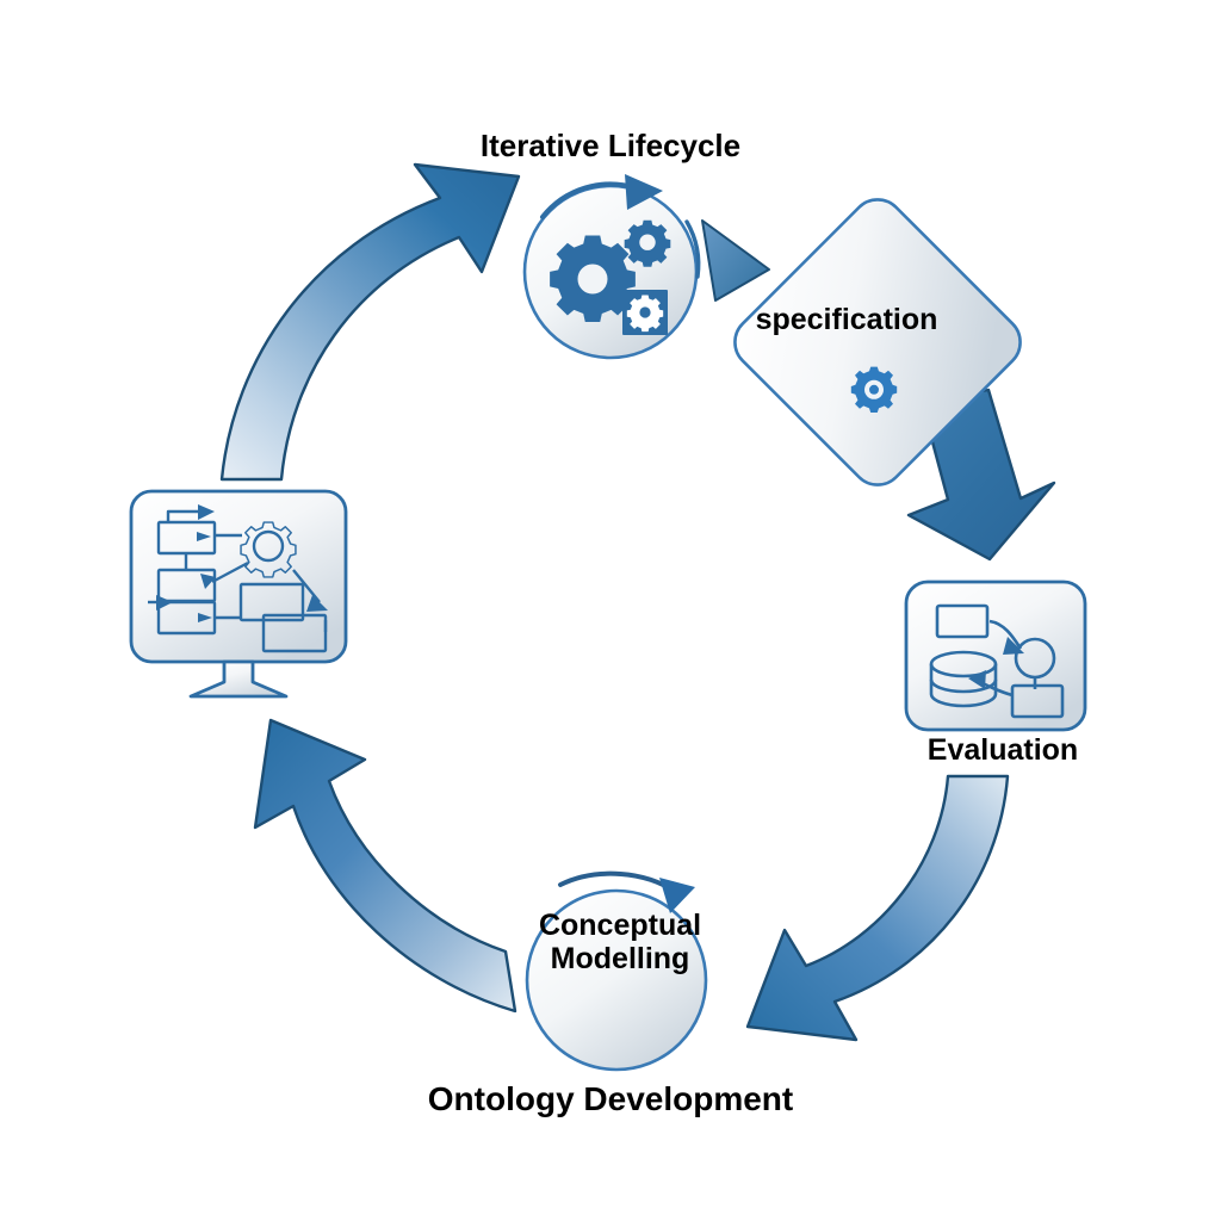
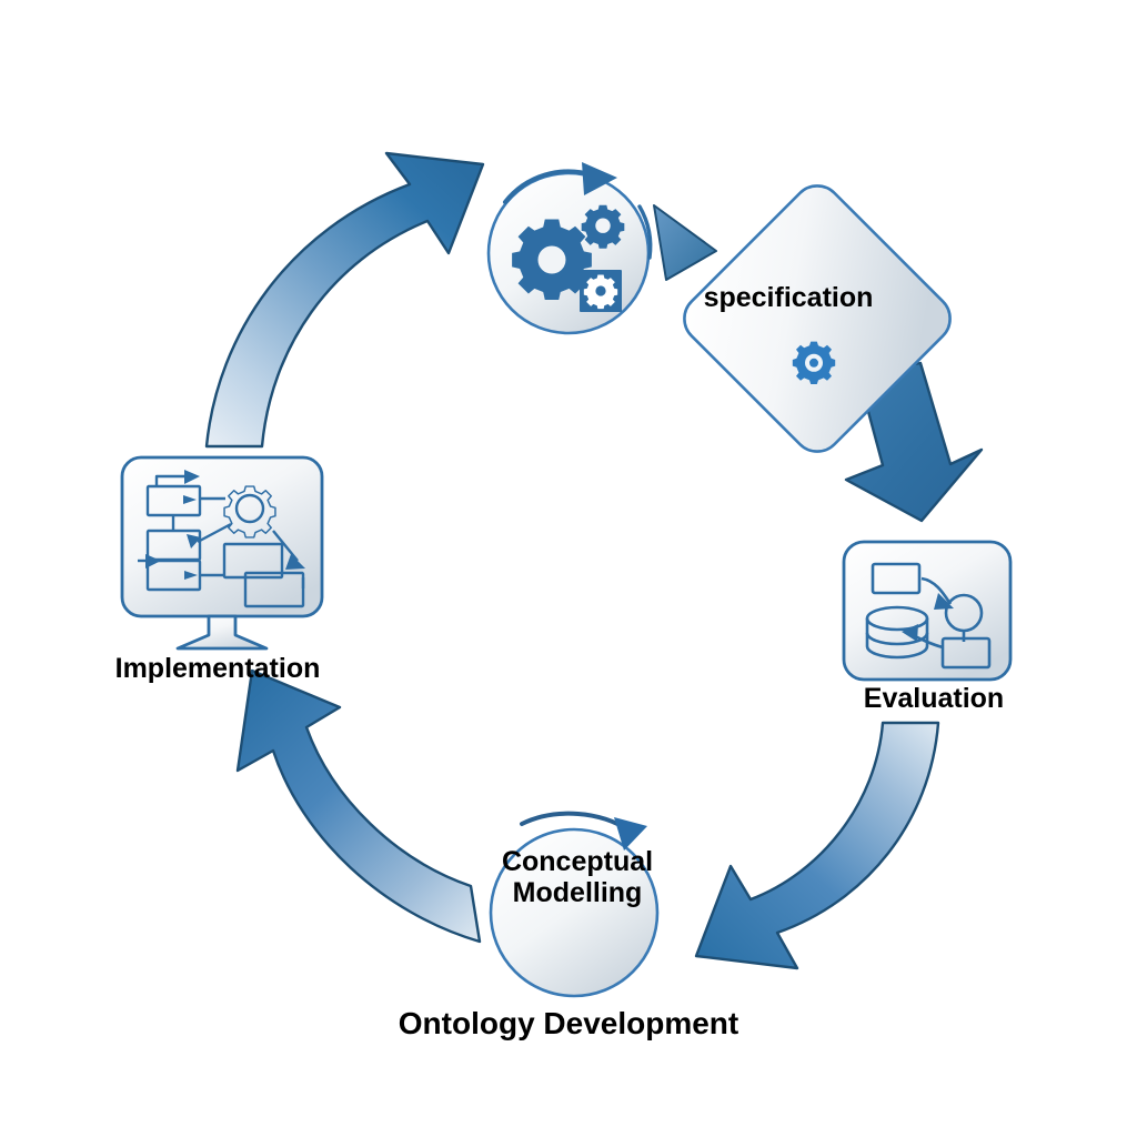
- Iterative Lifecycle
  specification
  Evaluation
  Conceptual
  Modelling
+ Implementation
  Ontology Development
